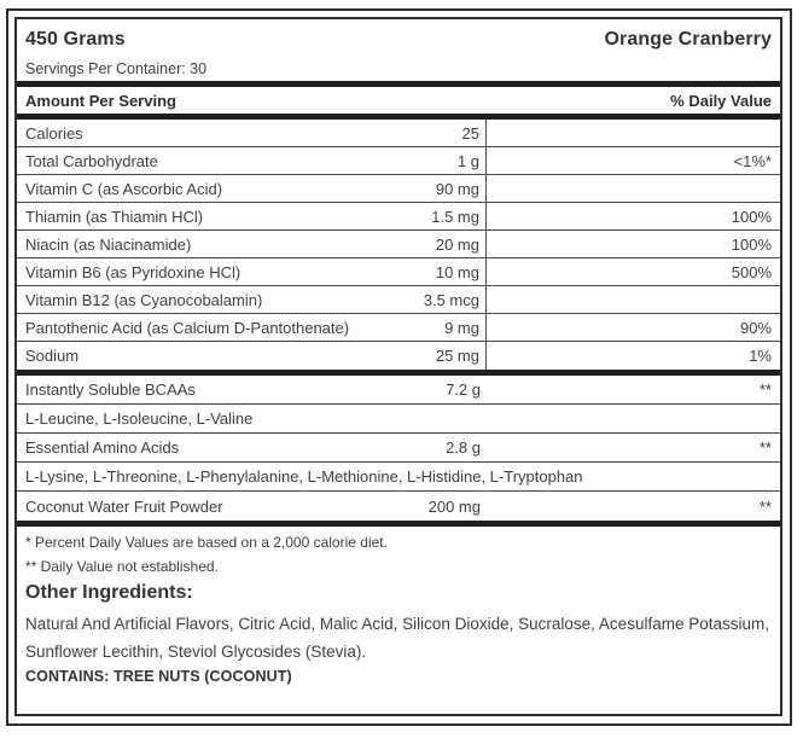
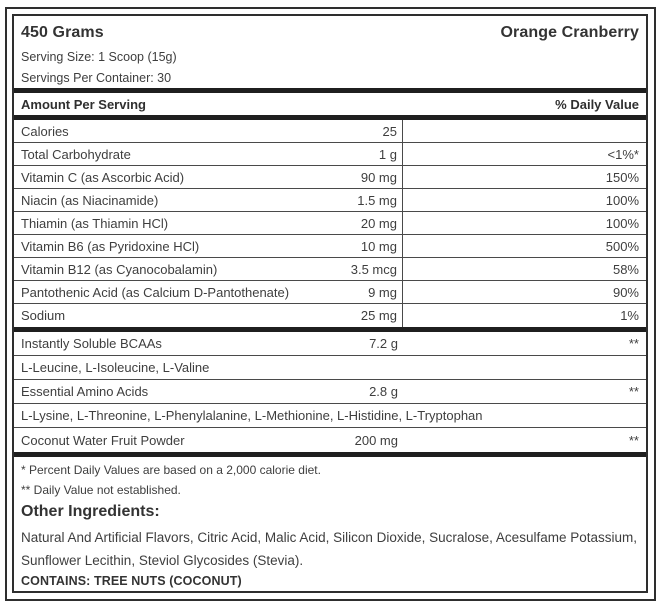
  450 Grams
  Orange Cranberry
+ Serving Size: 1 Scoop (15g)
  Servings Per Container: 30
  Amount Per Serving
  % Daily Value
  Calories
  25
  Total Carbohydrate
  1 g
  <1%*
  Vitamin C (as Ascorbic Acid)
  90 mg
+ 150%
- Thiamin (as Thiamin HCl)
+ Niacin (as Niacinamide)
  1.5 mg
  100%
- Niacin (as Niacinamide)
+ Thiamin (as Thiamin HCl)
  20 mg
  100%
  Vitamin B6 (as Pyridoxine HCl)
  10 mg
  500%
  Vitamin B12 (as Cyanocobalamin)
  3.5 mcg
+ 58%
  Pantothenic Acid (as Calcium D-Pantothenate)
  9 mg
  90%
  Sodium
  25 mg
  1%
  Instantly Soluble BCAAs
  7.2 g
  **
  L-Leucine, L-Isoleucine, L-Valine
  Essential Amino Acids
  2.8 g
  **
  L-Lysine, L-Threonine, L-Phenylalanine, L-Methionine, L-Histidine, L-Tryptophan
  Coconut Water Fruit Powder
  200 mg
  **
  * Percent Daily Values are based on a 2,000 calorie diet.
  ** Daily Value not established.
  Other Ingredients:
  Natural And Artificial Flavors, Citric Acid, Malic Acid, Silicon Dioxide, Sucralose, Acesulfame Potassium, Sunflower Lecithin, Steviol Glycosides (Stevia).
  CONTAINS: TREE NUTS (COCONUT)
